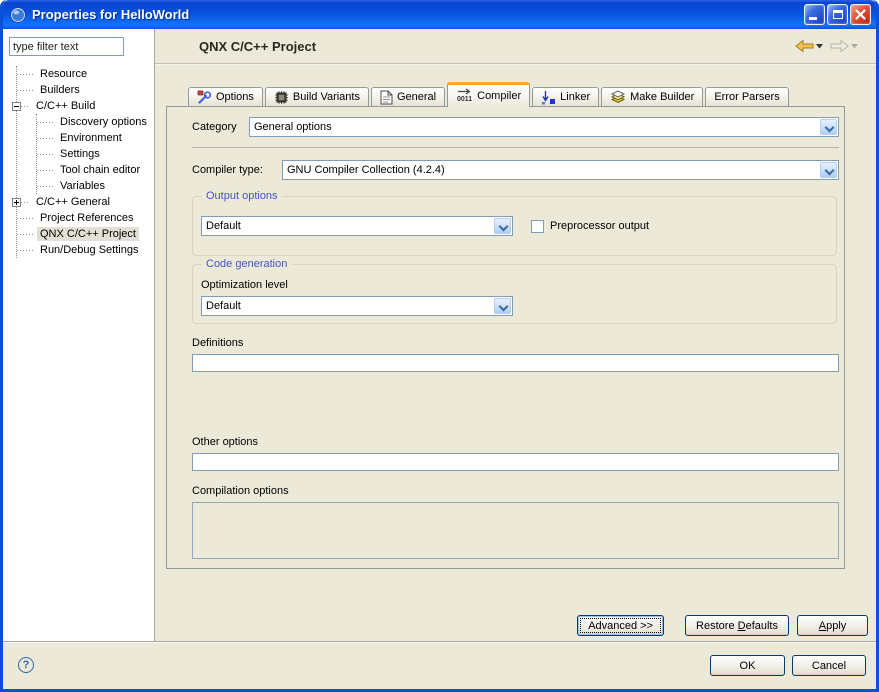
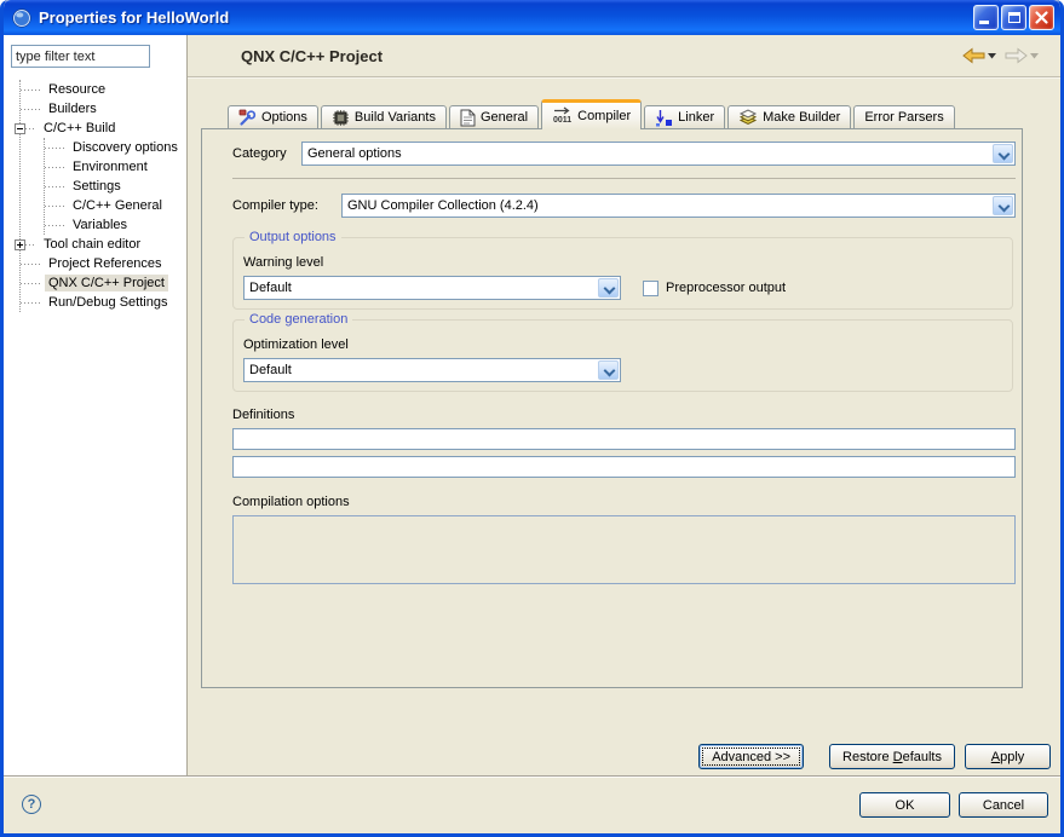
  Properties for HelloWorld
  type filter text
  Resource
  Builders
  C/C++ Build
  Discovery options
  Environment
  Settings
- Tool chain editor
+ C/C++ General
  Variables
- C/C++ General
+ Tool chain editor
  Project References
  QNX C/C++ Project
  Run/Debug Settings
  QNX C/C++ Project
  Options
  Build Variants
  General
  Compiler
  Linker
  Make Builder
  Error Parsers
  Category
  General options
  Compiler type:
  GNU Compiler Collection (4.2.4)
  Output options
+ Warning level
  Default
  Preprocessor output
  Code generation
  Optimization level
  Default
  Definitions
- Other options
  Compilation options
  Advanced >>
  Restore Defaults
  Apply
  ?
  OK
  Cancel
